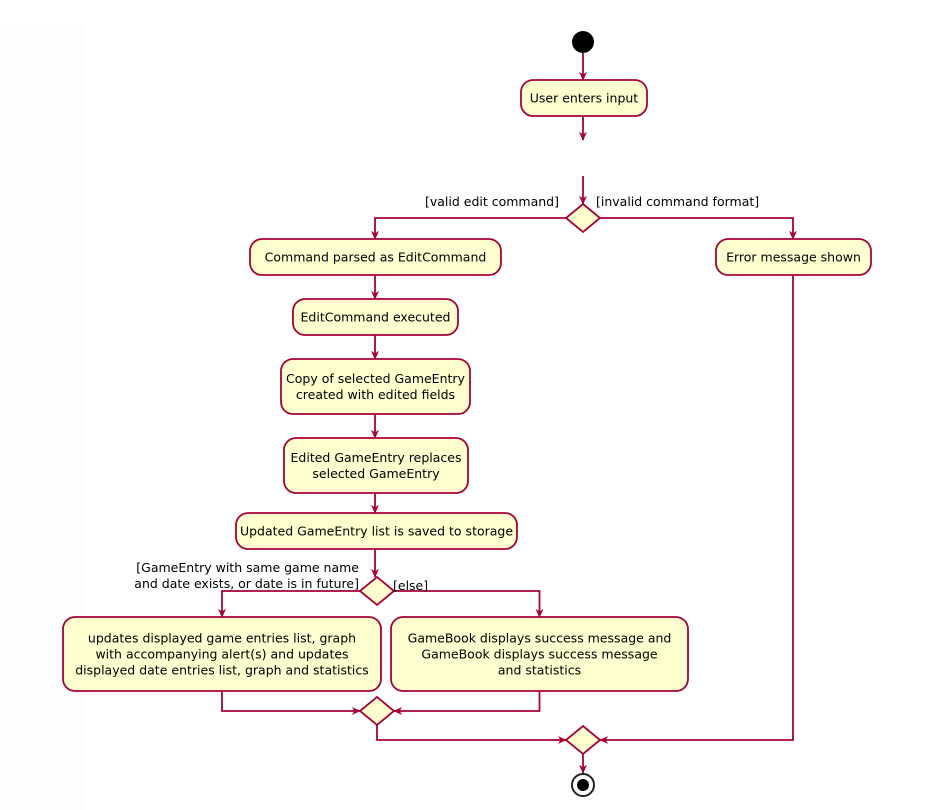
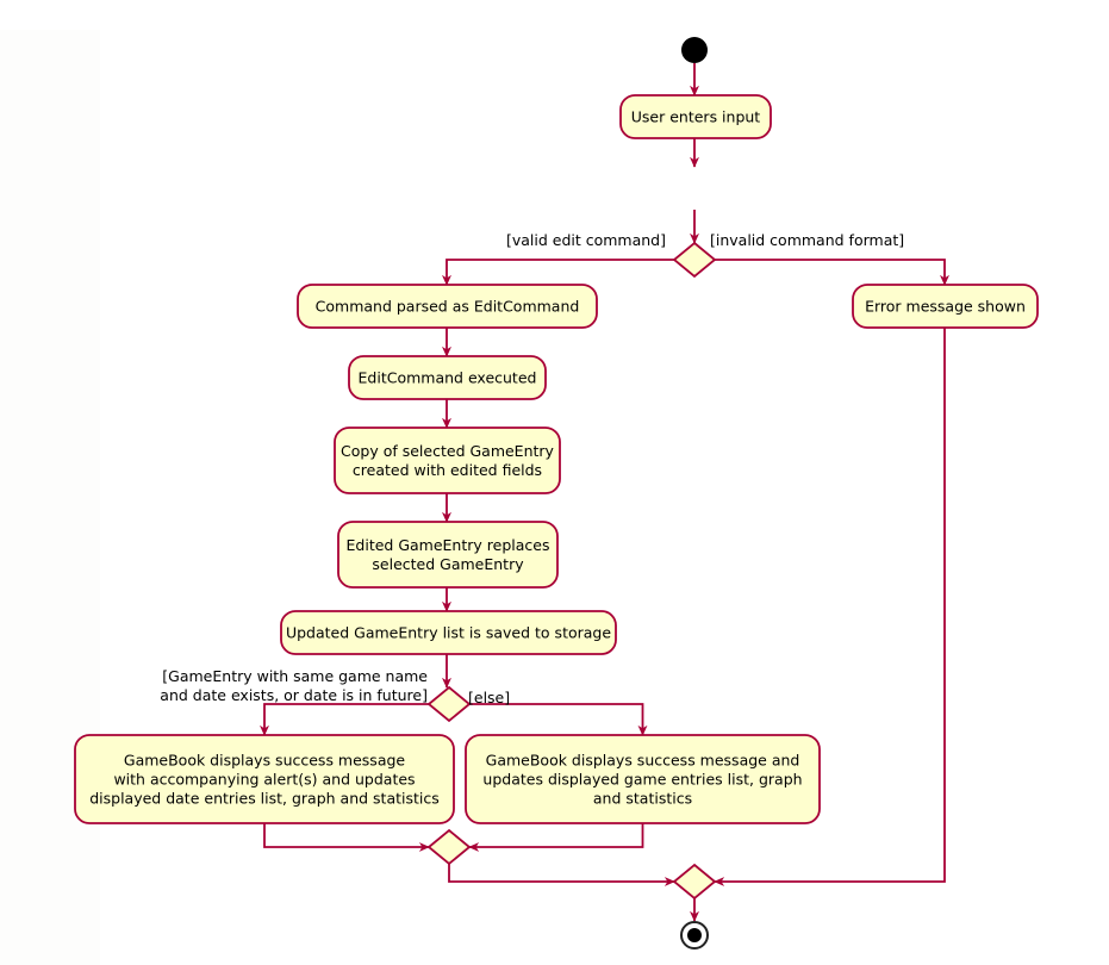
  User enters input
  Error message shown
  Command parsed as EditCommand
  EditCommand executed
  Copy of selected GameEntry
  created with edited fields
  Edited GameEntry replaces
  selected GameEntry
  Updated GameEntry list is saved to storage
- updates displayed game entries list, graph
+ GameBook displays success message
  with accompanying alert(s) and updates
  displayed date entries list, graph and statistics
  GameBook displays success message and
- GameBook displays success message
+ updates displayed game entries list, graph
  and statistics
  [valid edit command]
  [invalid command format]
  [GameEntry with same game name
  and date exists, or date is in future]
  [else]
